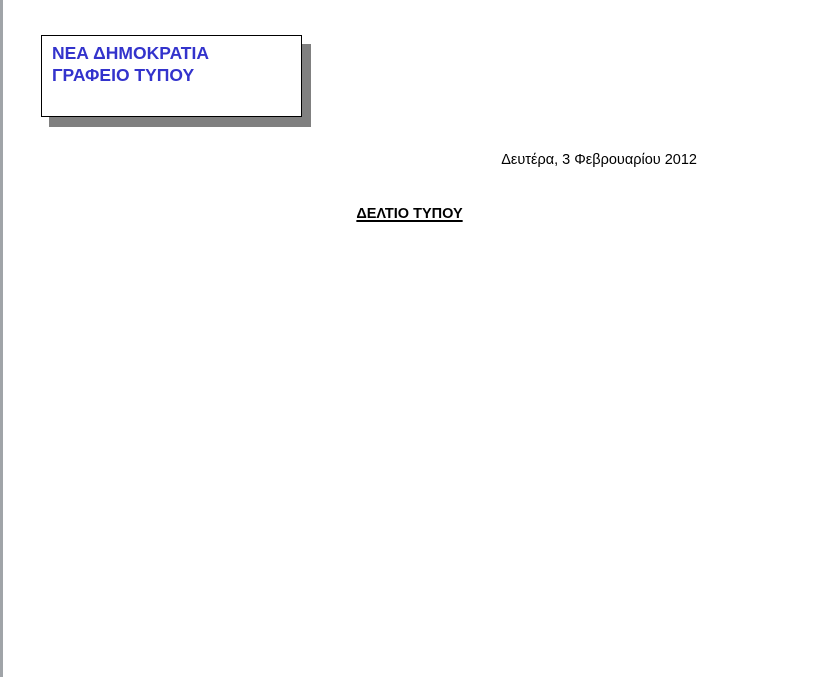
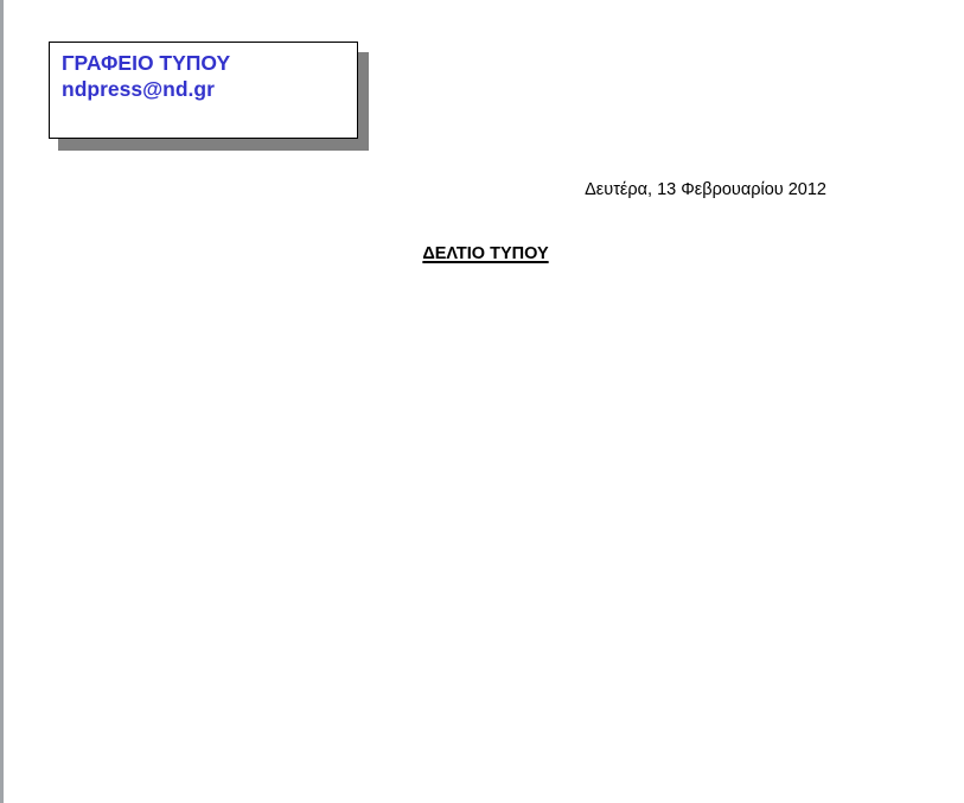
- ΝΕΑ ΔΗΜΟΚΡΑΤΙΑ
  ΓΡΑΦΕΙΟ ΤΥΠΟΥ
+ ndpress@nd.gr
- Δευτέρα, 3 Φεβρουαρίου 2012
+ Δευτέρα, 13 Φεβρουαρίου 2012
  ΔΕΛΤΙΟ ΤΥΠΟΥ
